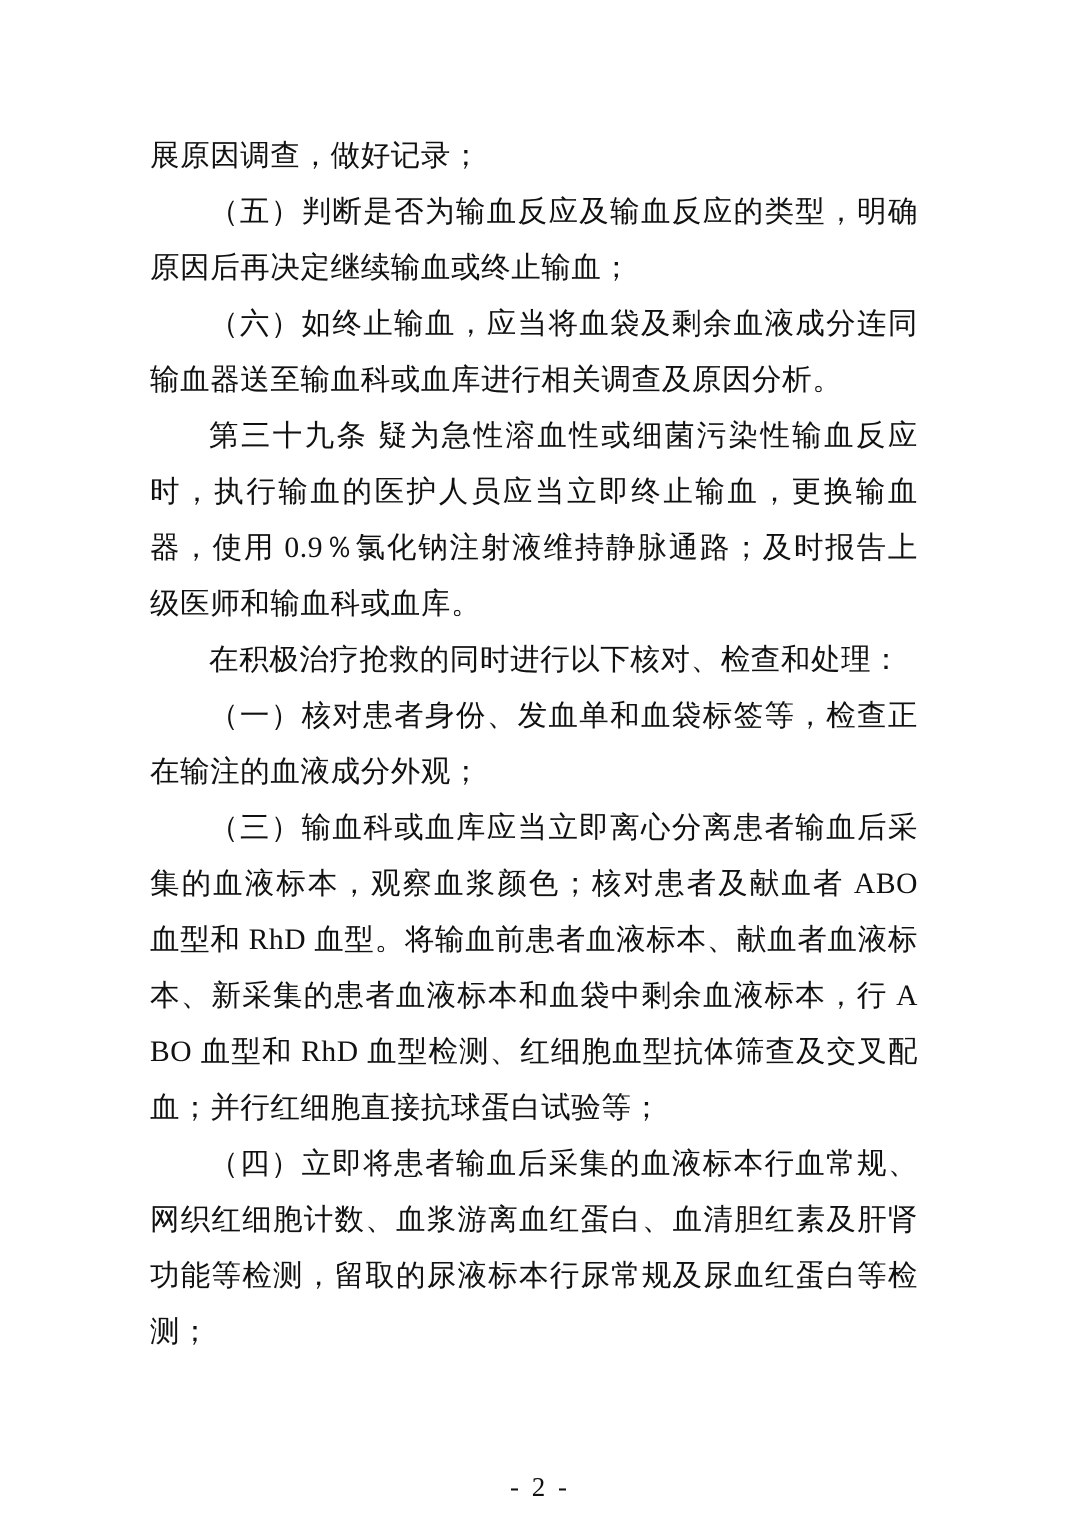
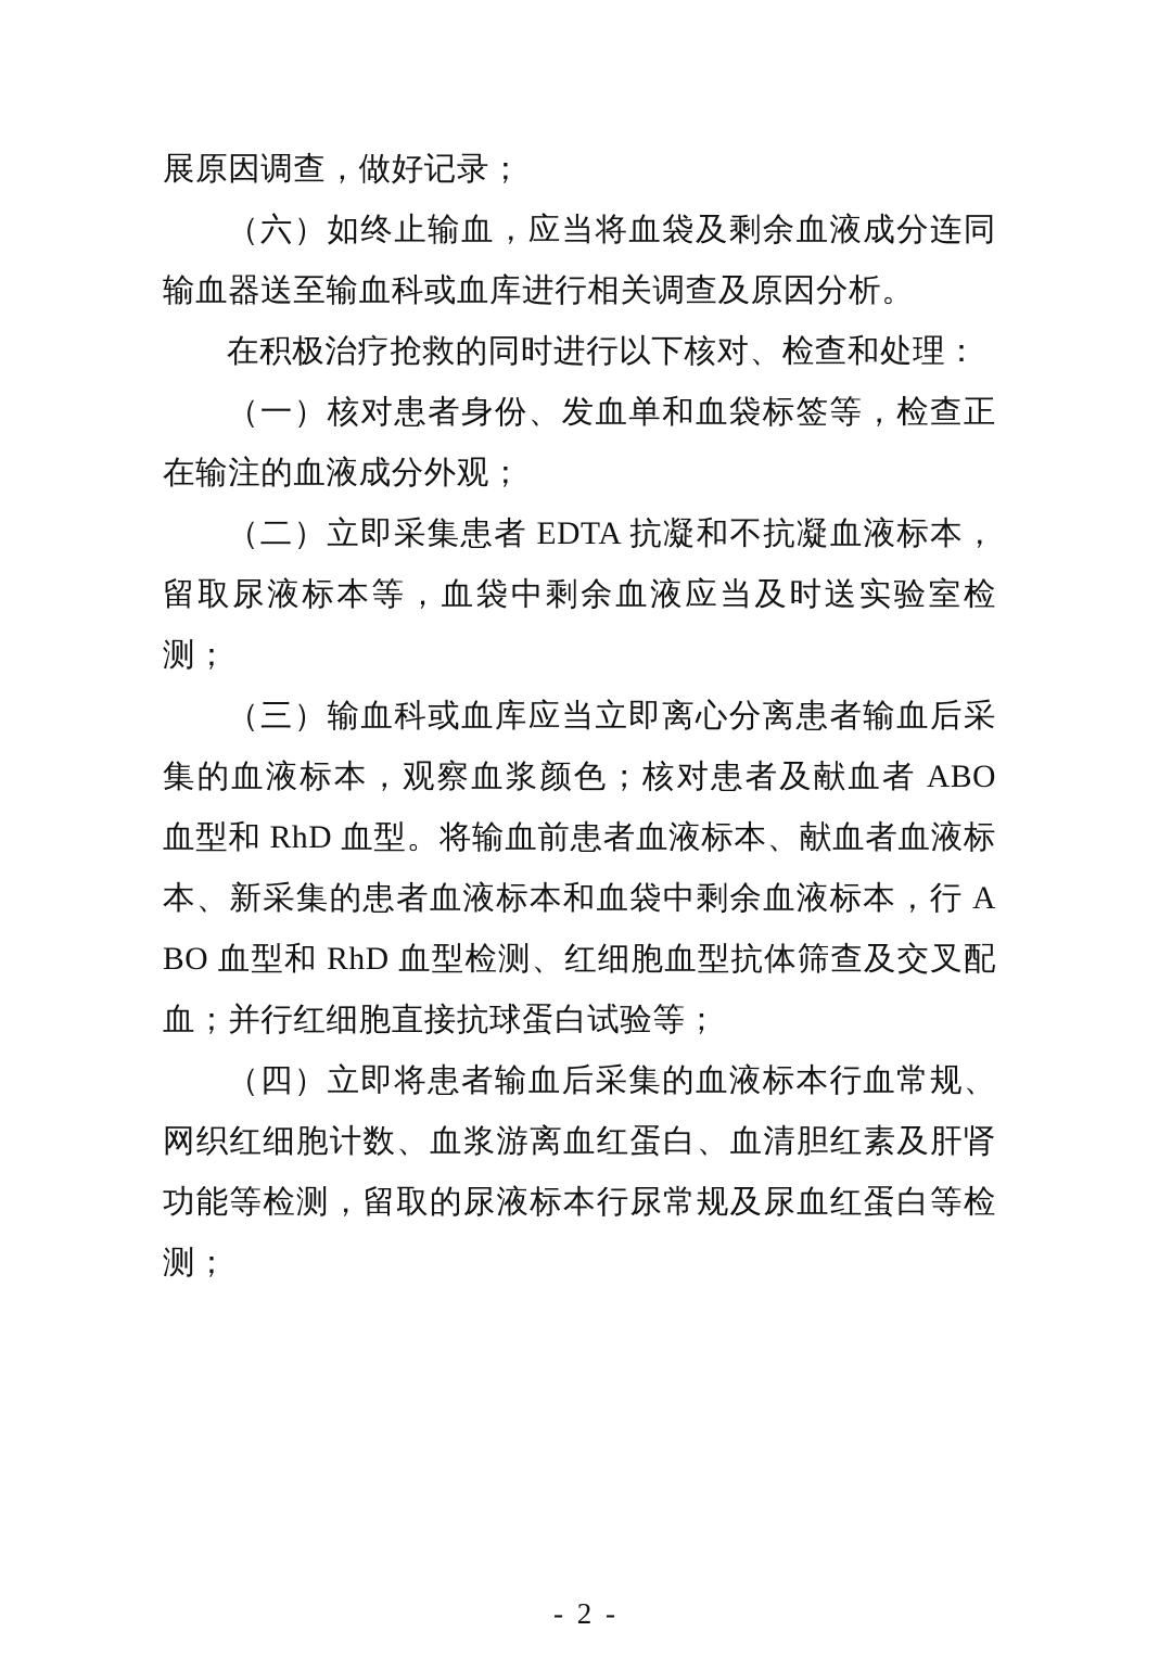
  展原因调查，做好记录；
- （五）判断是否为输血反应及输血反应的类型，明确原因后再决定继续输血或终止输血；
  （六）如终止输血，应当将血袋及剩余血液成分连同输血器送至输血科或血库进行相关调查及原因分析。
- 第三十九条 疑为急性溶血性或细菌污染性输血反应时，执行输血的医护人员应当立即终止输血，更换输血器，使用 0.9％氯化钠注射液维持静脉通路；及时报告上级医师和输血科或血库。
  在积极治疗抢救的同时进行以下核对、检查和处理：
  （一）核对患者身份、发血单和血袋标签等，检查正在输注的血液成分外观；
+ （二）立即采集患者 EDTA 抗凝和不抗凝血液标本，留取尿液标本等，血袋中剩余血液应当及时送实验室检测；
  （三）输血科或血库应当立即离心分离患者输血后采集的血液标本，观察血浆颜色；核对患者及献血者 ABO 血型和 RhD 血型。将输血前患者血液标本、献血者血液标本、新采集的患者血液标本和血袋中剩余血液标本，行 ABO 血型和 RhD 血型检测、红细胞血型抗体筛查及交叉配血；并行红细胞直接抗球蛋白试验等；
  （四）立即将患者输血后采集的血液标本行血常规、网织红细胞计数、血浆游离血红蛋白、血清胆红素及肝肾功能等检测，留取的尿液标本行尿常规及尿血红蛋白等检测；
  - 2 -
